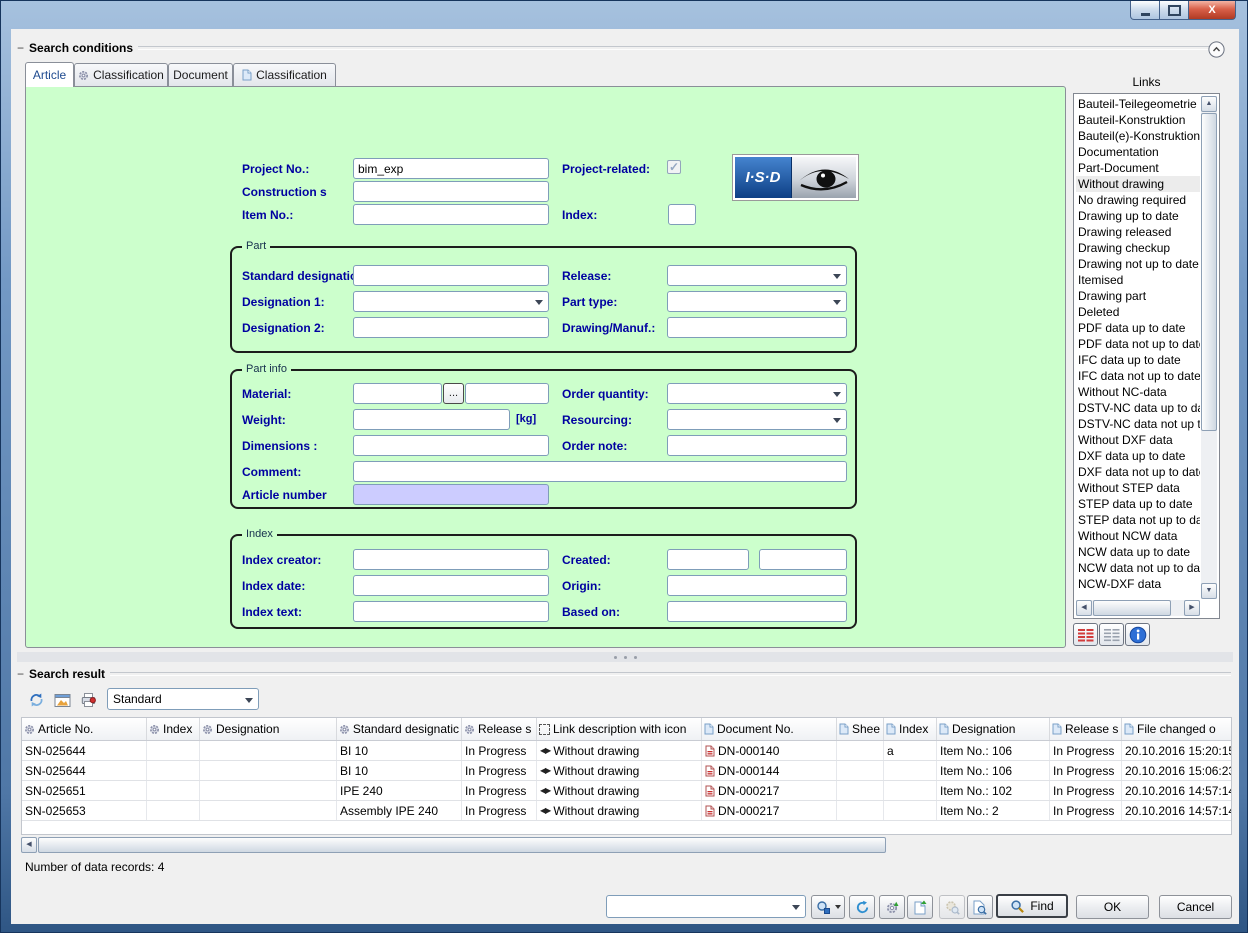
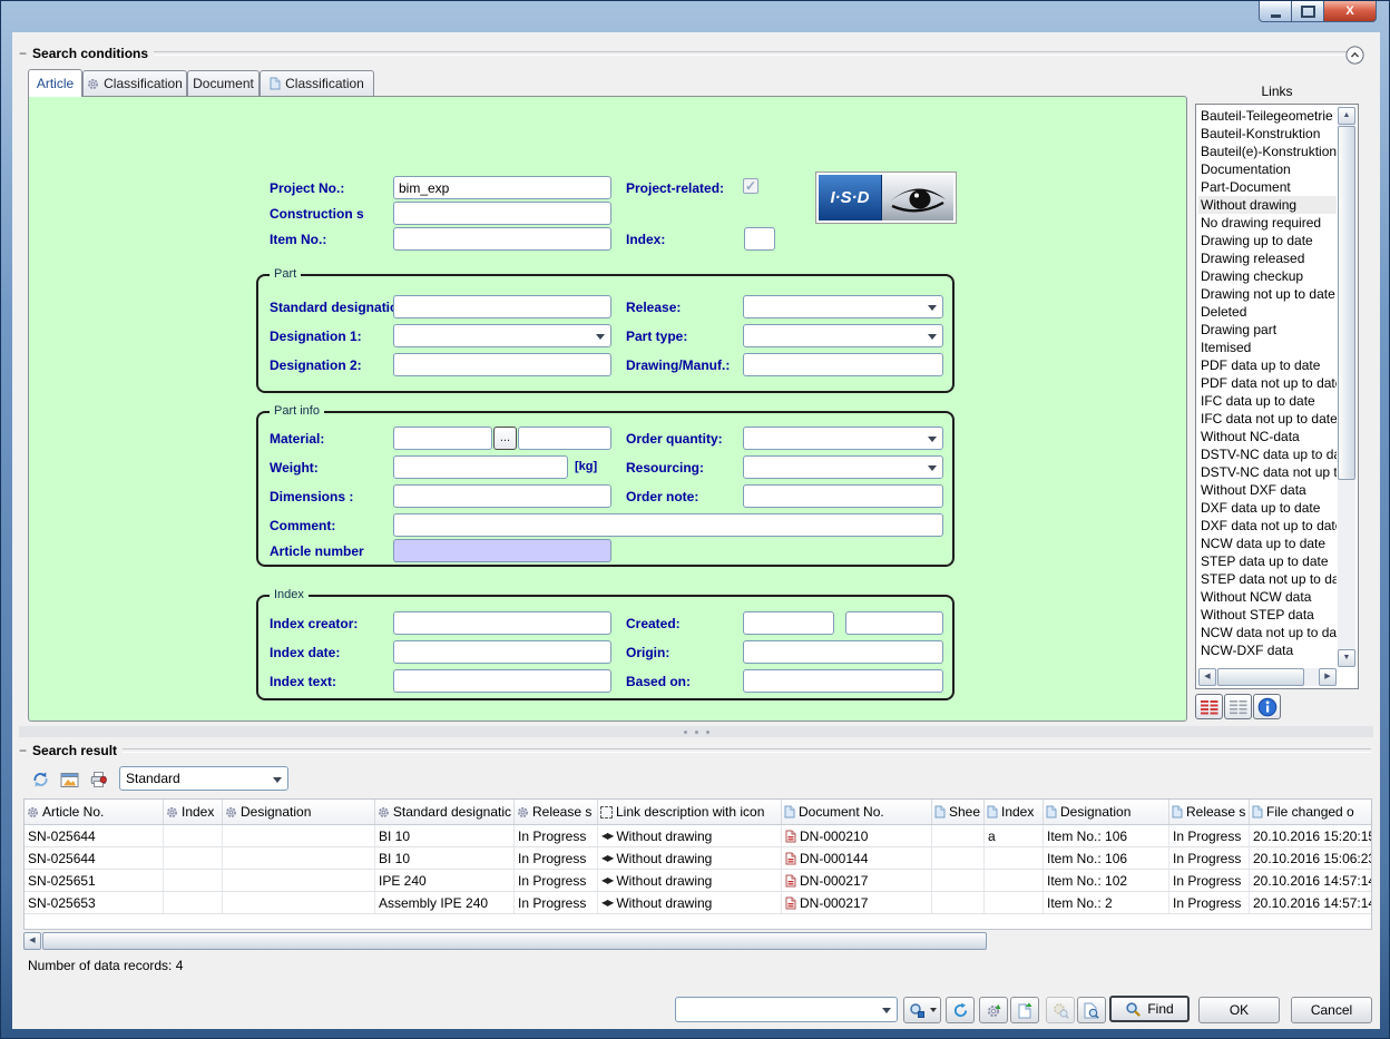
  X
  −
  Search conditions
  Article
  Classification
  Document
  Classification
  Project No.:
  bim_exp
  Construction s
  Item No.:
  Project-related:
  ✓
  Index:
  I·S·D
  Part
  Standard designati
  Release:
  Designation 1:
  Part type:
  Designation 2:
  Drawing/Manuf.:
  Part info
  Material:
  ...
  Order quantity:
  Weight:
  [kg]
  Resourcing:
  Dimensions :
  Order note:
  Comment:
  Article number
  Index
  Index creator:
  Created:
  Index date:
  Origin:
  Index text:
  Based on:
  Links
  Bauteil-Teilegeometrie
  Bauteil-Konstruktion
  Bauteil(e)-Konstruktion
  Documentation
  Part-Document
  Without drawing
  No drawing required
  Drawing up to date
  Drawing released
  Drawing checkup
  Drawing not up to date
- Itemised
+ Deleted
  Drawing part
- Deleted
+ Itemised
  PDF data up to date
  PDF data not up to dat
  IFC data up to date
  IFC data not up to date
  Without NC-data
  DSTV-NC data up to d
  DSTV-NC data not up t
  Without DXF data
  DXF data up to date
  DXF data not up to dat
- Without STEP data
+ NCW data up to date
  STEP data up to date
  STEP data not up to da
  Without NCW data
- NCW data up to date
+ Without STEP data
  NCW data not up to da
  NCW-DXF data
  −
  Search result
  Standard
  Article No.
  Index
  Designation
  Standard designatic
  Release s
  Link description with icon
  Document No.
  Shee
  Index
  Designation
  Release s
  File changed o
  SN-025644
  BI 10
  In Progress
  ◀▶
  Without drawing
- DN-000140
+ DN-000210
  a
  Item No.: 106
  In Progress
  20.10.2016 15:20:1
  SN-025644
  BI 10
  In Progress
  ◀▶
  Without drawing
  DN-000144
  Item No.: 106
  In Progress
  20.10.2016 15:06:2
  SN-025651
  IPE 240
  In Progress
  ◀▶
  Without drawing
  DN-000217
  Item No.: 102
  In Progress
  20.10.2016 14:57:1
  SN-025653
  Assembly IPE 240
  In Progress
  ◀▶
  Without drawing
  DN-000217
  Item No.: 2
  In Progress
  20.10.2016 14:57:1
  Number of data records: 4
  Find
  OK
  Cancel
